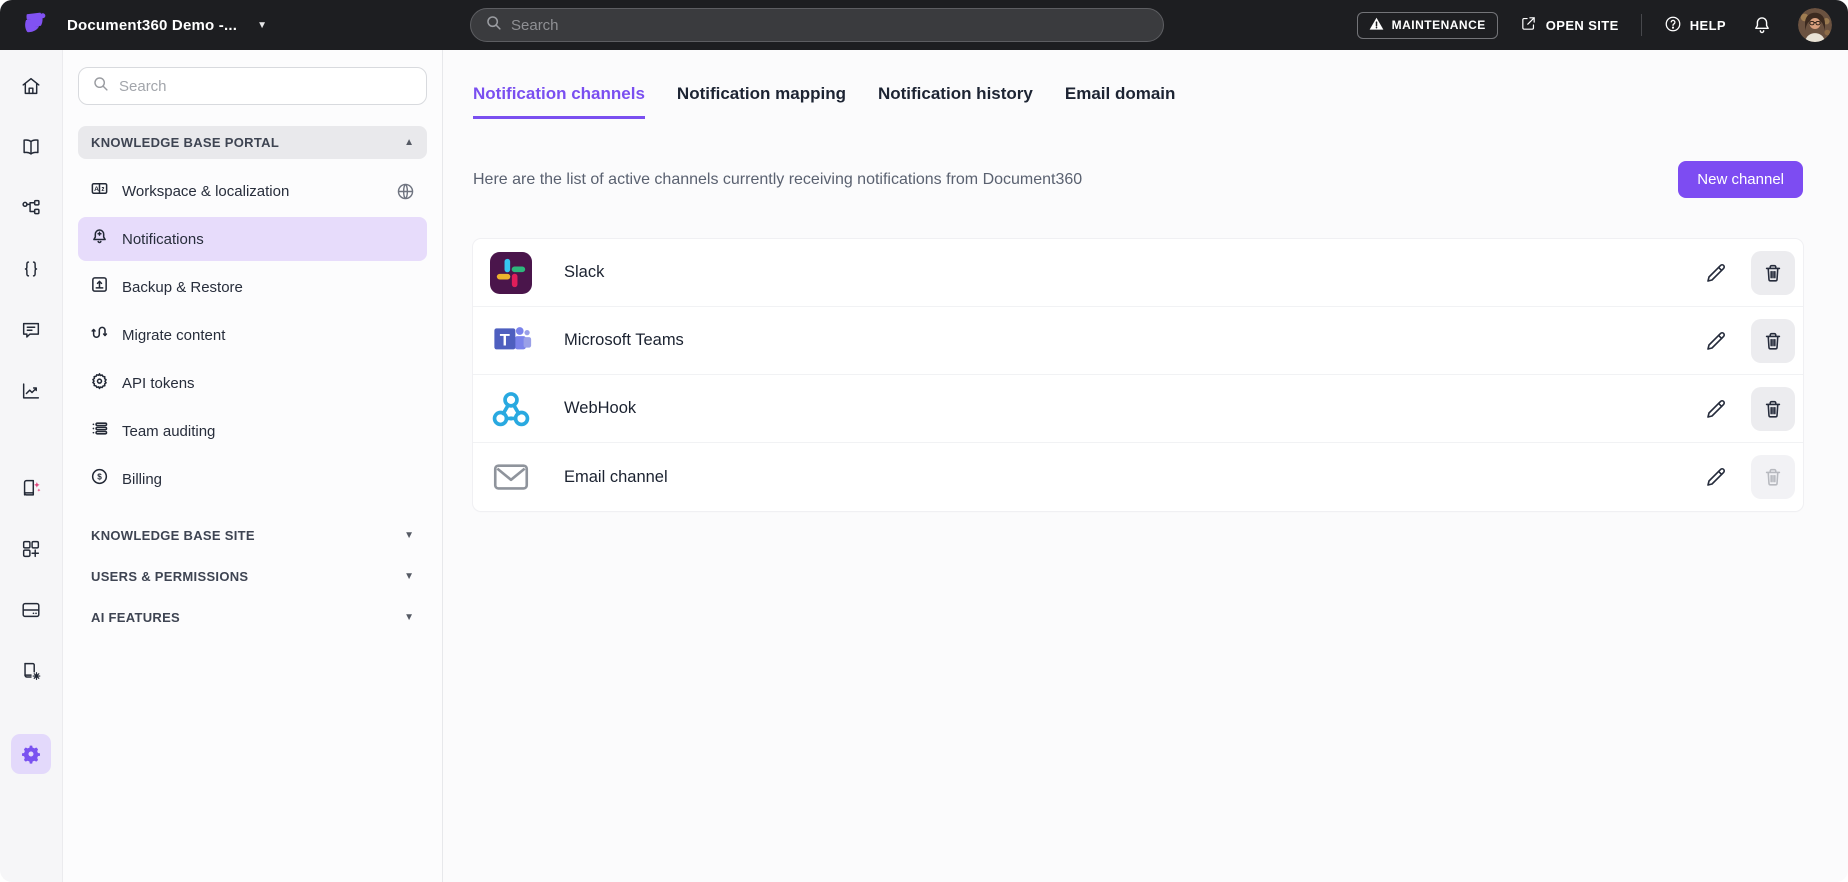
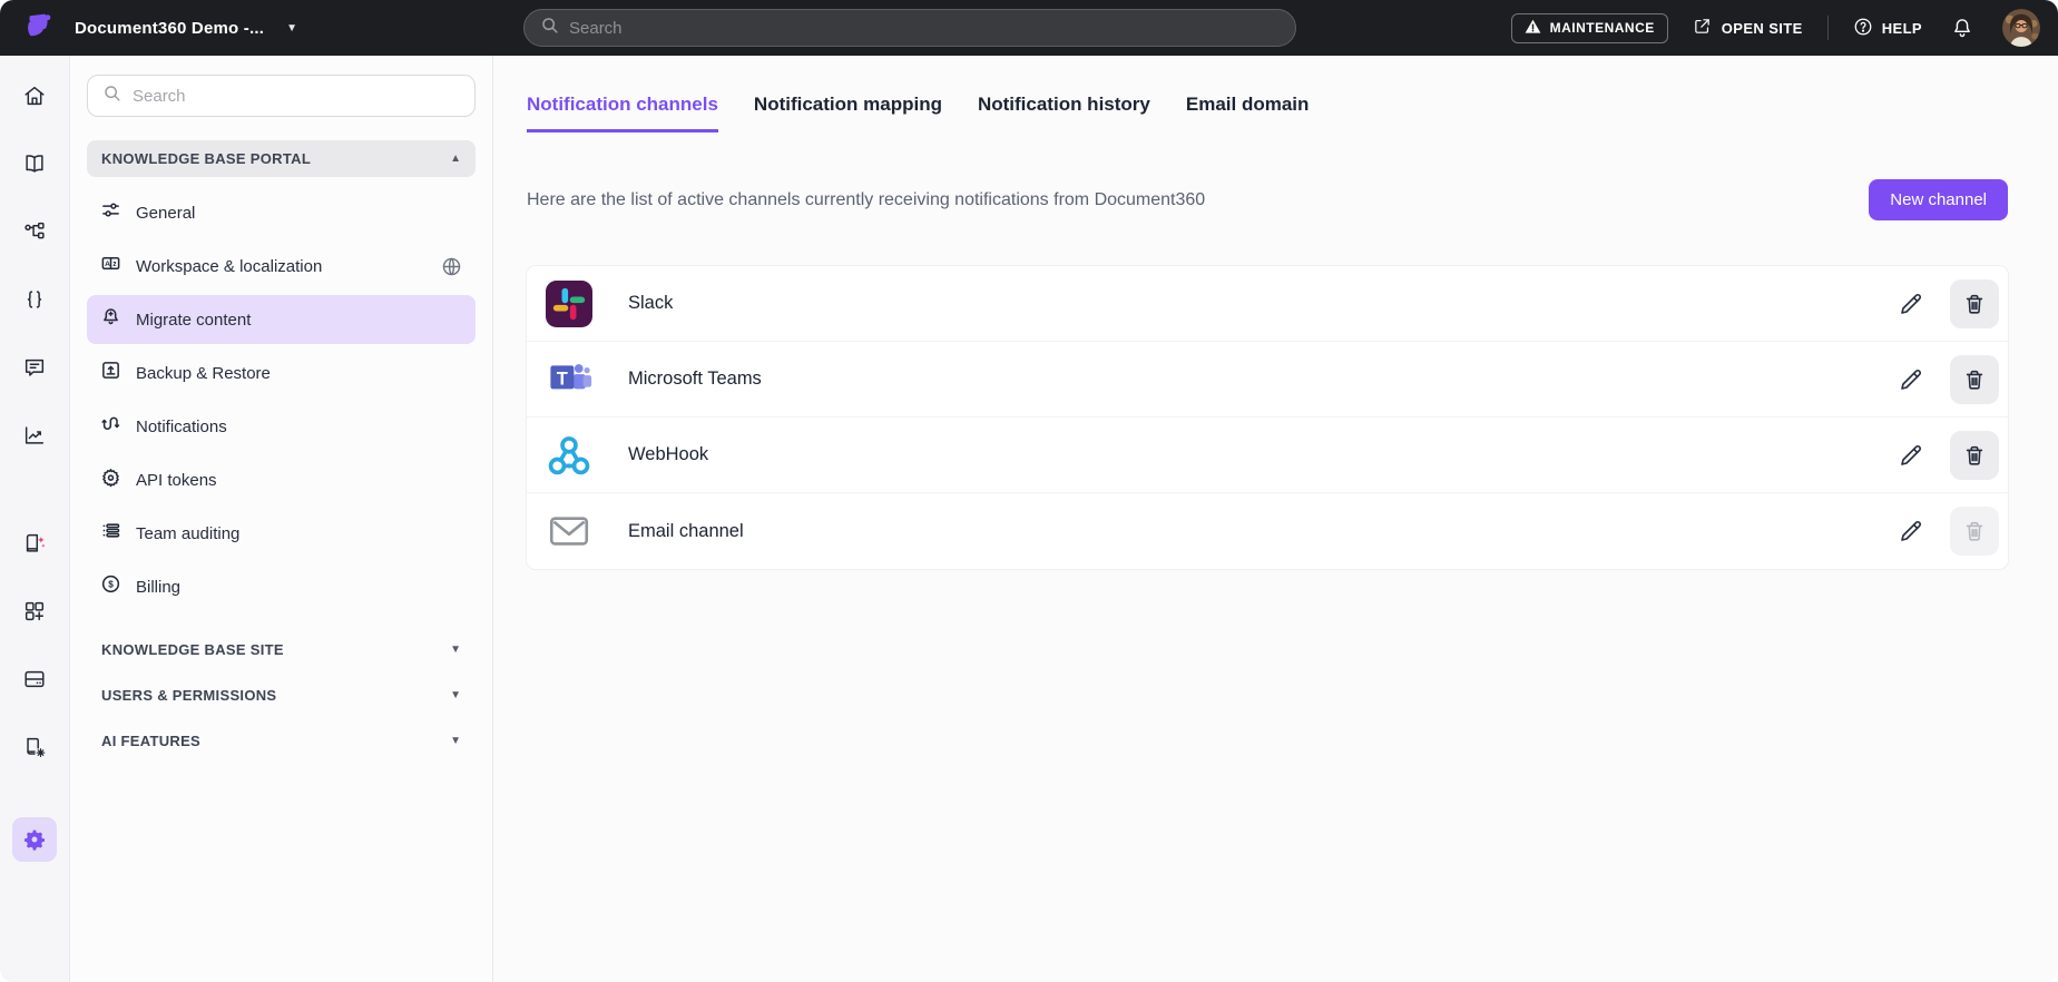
  Document360 Demo -...
  ▼
  Search
  MAINTENANCE
  OPEN SITE
  HELP
  Search
  KNOWLEDGE BASE PORTAL
  ▲
+ General
  Workspace & localization
- Notifications
+ Migrate content
  Backup & Restore
- Migrate content
+ Notifications
  API tokens
  Team auditing
  $
  Billing
  KNOWLEDGE BASE SITE
  ▼
  USERS & PERMISSIONS
  ▼
  AI FEATURES
  ▼
  Notification channels
  Notification mapping
  Notification history
  Email domain
  Here are the list of active channels currently receiving notifications from Document360
  New channel
  Slack
  T
  Microsoft Teams
  WebHook
  Email channel
